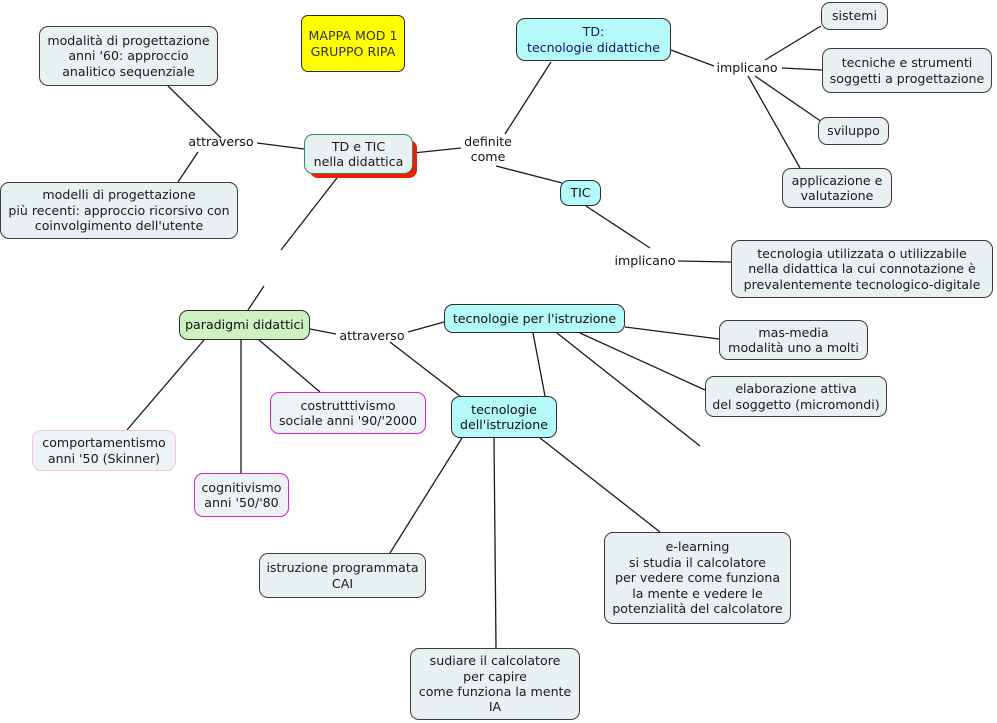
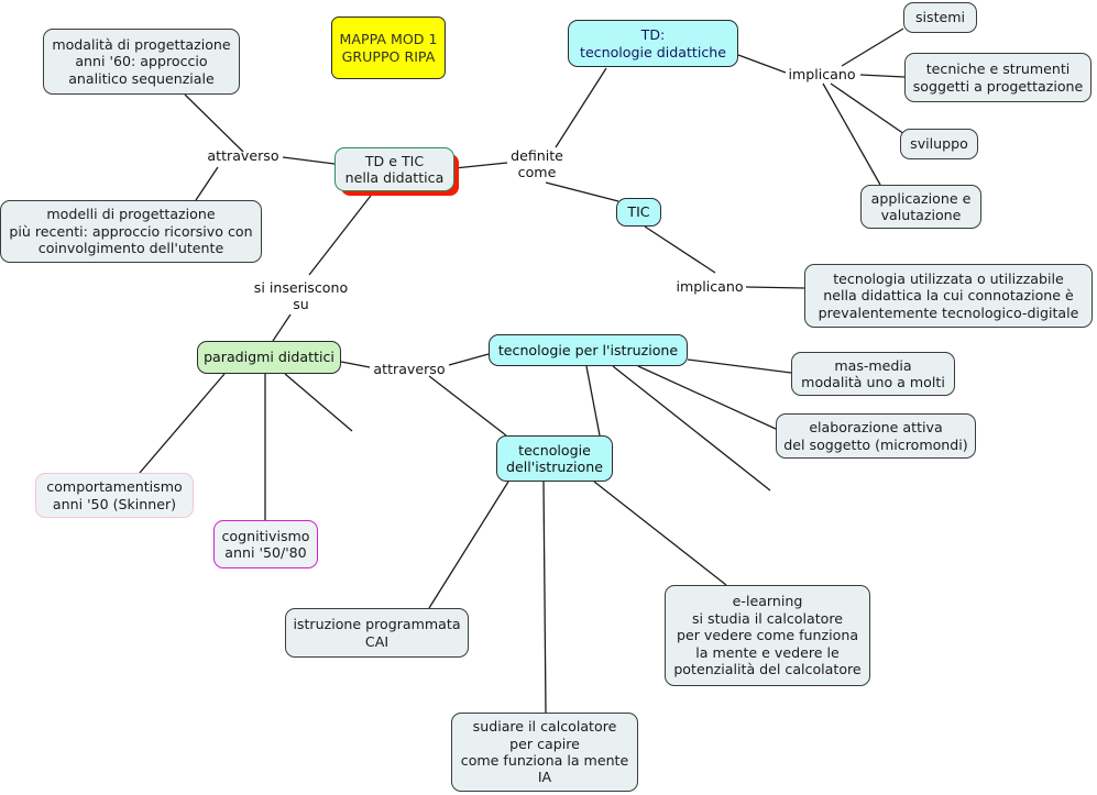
  modalità di progettazione
  anni '60: approccio
  analitico sequenziale
  MAPPA MOD 1
  GRUPPO RIPA
  TD:
  tecnologie didattiche
  sistemi
  tecniche e strumenti
  soggetti a progettazione
  sviluppo
  applicazione e
  valutazione
  TD e TIC
  nella didattica
  modelli di progettazione
  più recenti: approccio ricorsivo con
  coinvolgimento dell'utente
  TIC
  tecnologia utilizzata o utilizzabile
  nella didattica la cui connotazione è
  prevalentemente tecnologico-digitale
  paradigmi didattici
  tecnologie per l'istruzione
  mas-media
  modalità uno a molti
  elaborazione attiva
  del soggetto (micromondi)
- costrutttivismo
- sociale anni '90/'2000
  tecnologie
  dell'istruzione
  comportamentismo
  anni '50 (Skinner)
  cognitivismo
  anni '50/'80
  e-learning
  si studia il calcolatore
  per vedere come funziona
  la mente e vedere le
  potenzialità del calcolatore
  istruzione programmata
  CAI
  sudiare il calcolatore
  per capire
  come funziona la mente
  IA
  attraverso
  definite
  come
  implicano
  implicano
+ si inseriscono
+ su
  attraverso
